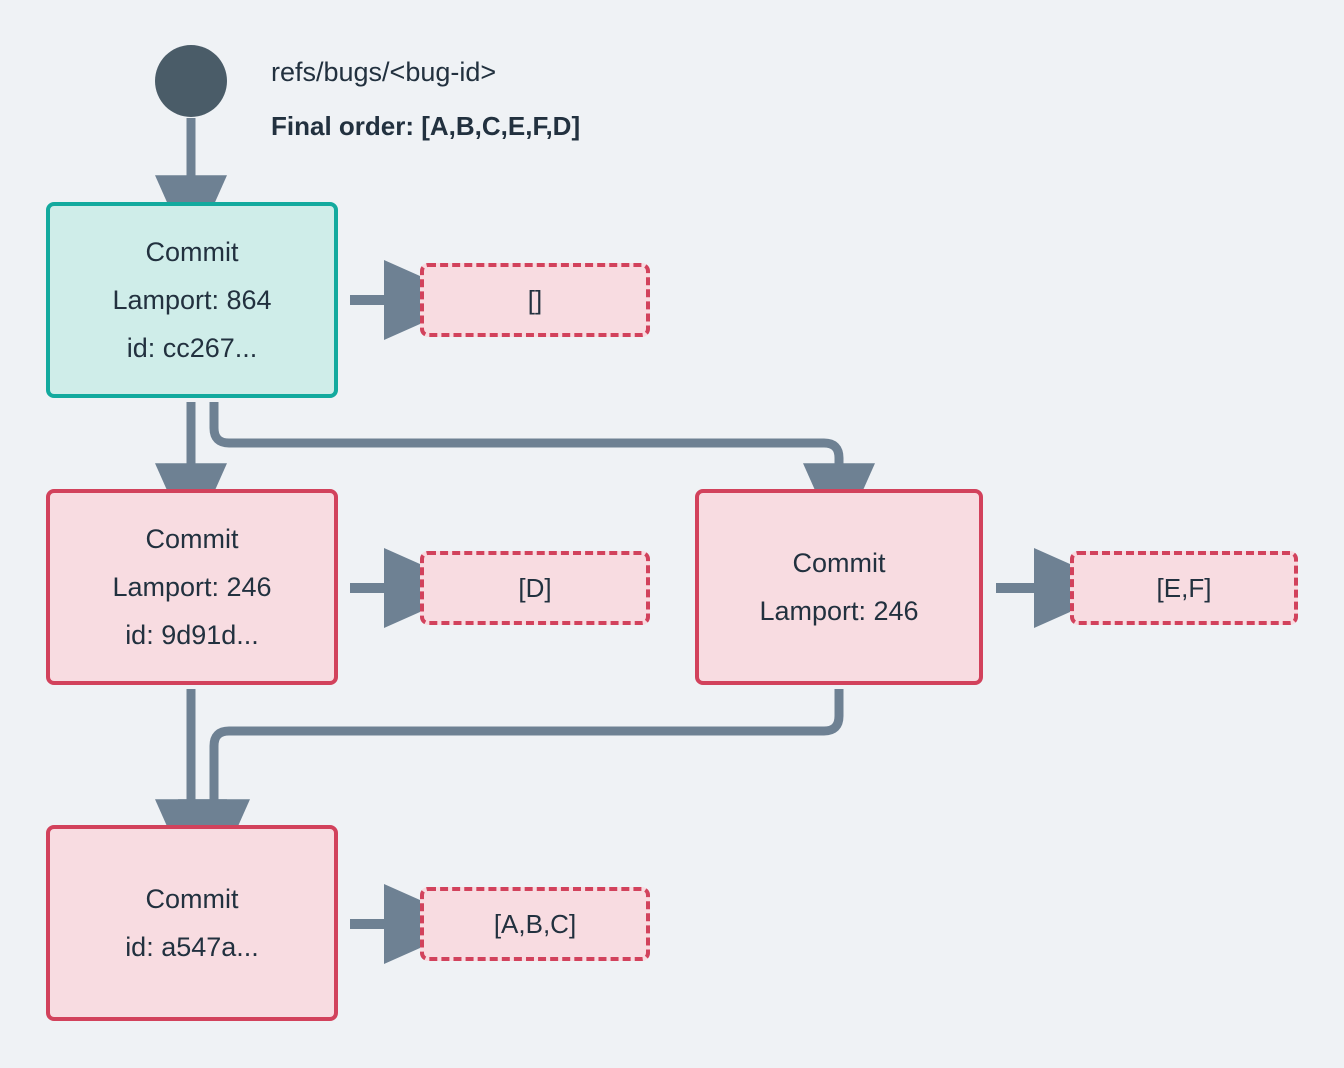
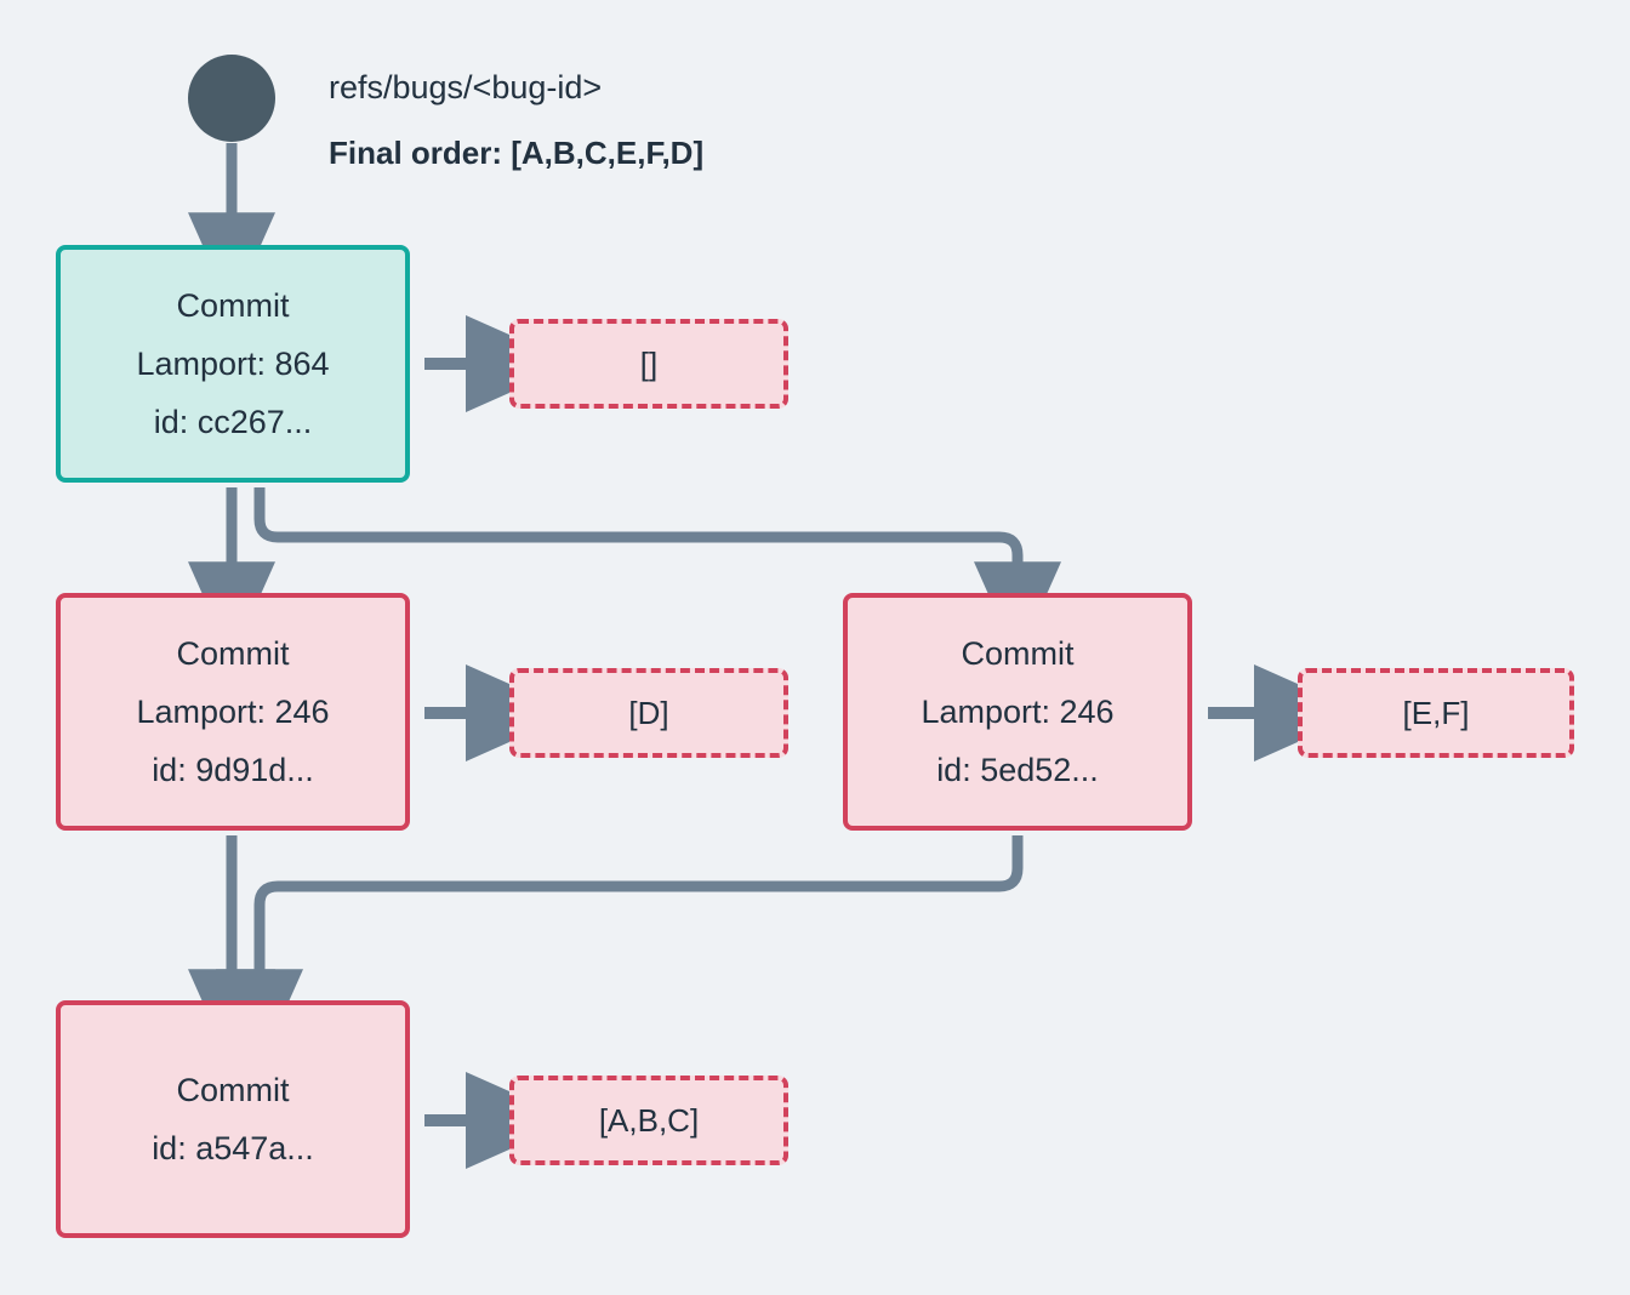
  refs/bugs/<bug-id>
  Final order: [A,B,C,E,F,D]
  Commit
  Lamport: 864
  id: cc267...
  []
  Commit
  Lamport: 246
  id: 9d91d...
  [D]
  Commit
  Lamport: 246
+ id: 5ed52...
  [E,F]
  Commit
  id: a547a...
  [A,B,C]
